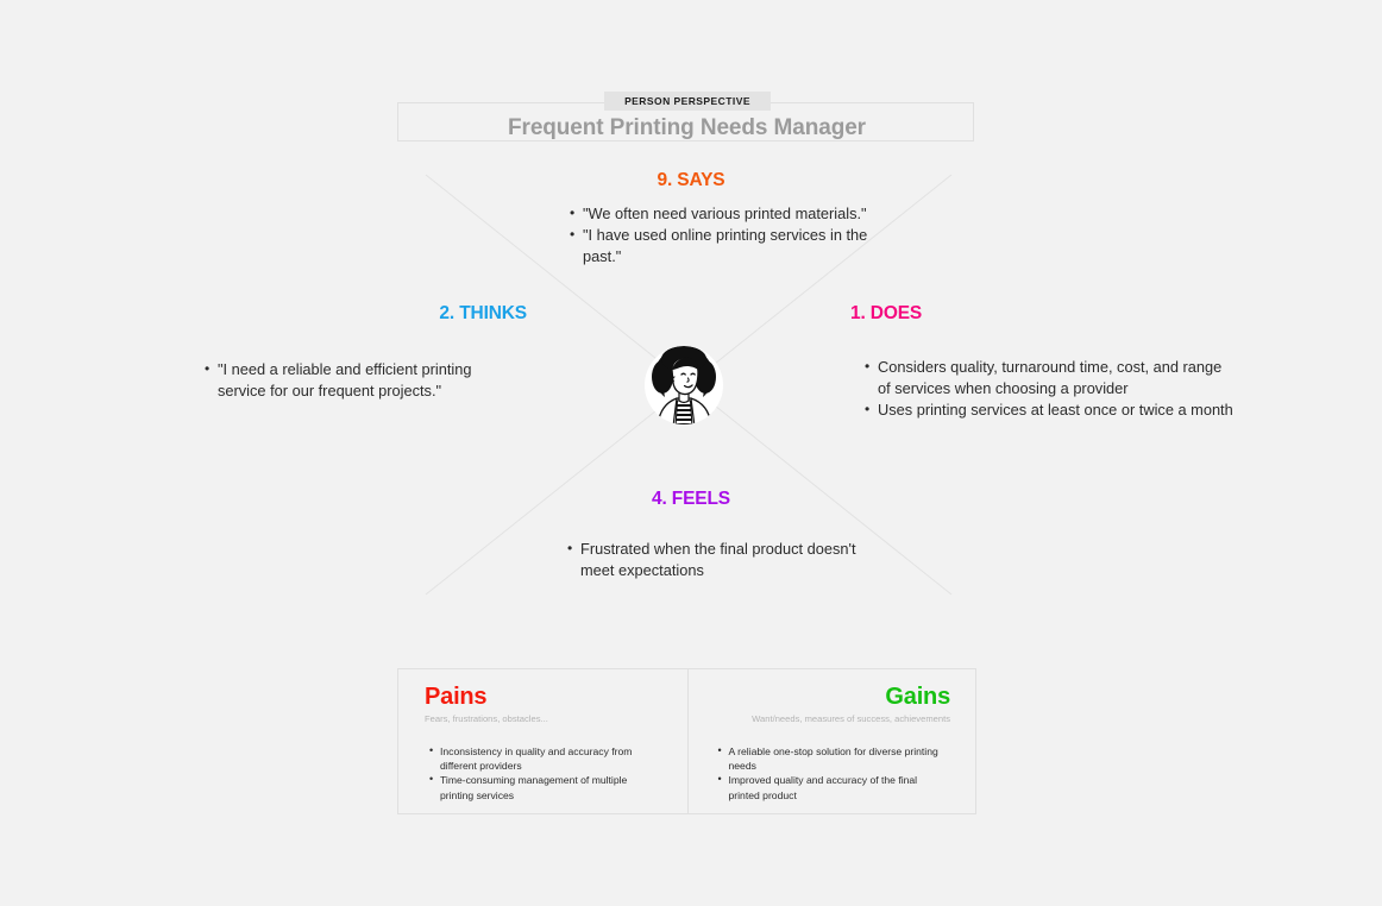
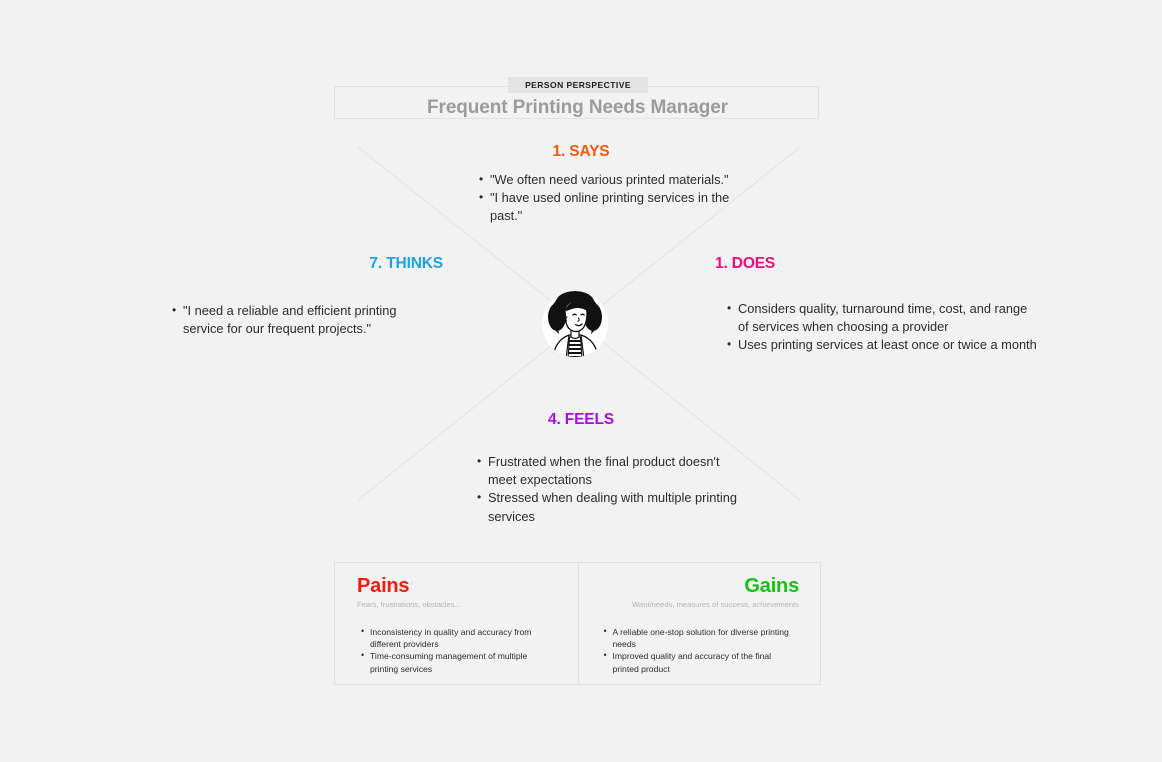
  PERSON PERSPECTIVE
  Frequent Printing Needs Manager
- 9. SAYS
+ 1. SAYS
  "We often need various printed materials."
  "I have used online printing services in the past."
- 2. THINKS
+ 7. THINKS
  "I need a reliable and efficient printing service for our frequent projects."
  1. DOES
  Considers quality, turnaround time, cost, and range of services when choosing a provider
  Uses printing services at least once or twice a month
  4. FEELS
  Frustrated when the final product doesn't meet expectations
+ Stressed when dealing with multiple printing services
  Pains
  Fears, frustrations, obstacles...
  Inconsistency in quality and accuracy from different providers
  Time-consuming management of multiple printing services
  Gains
  Want/needs, measures of success, achievements
  A reliable one-stop solution for diverse printing needs
  Improved quality and accuracy of the final printed product
